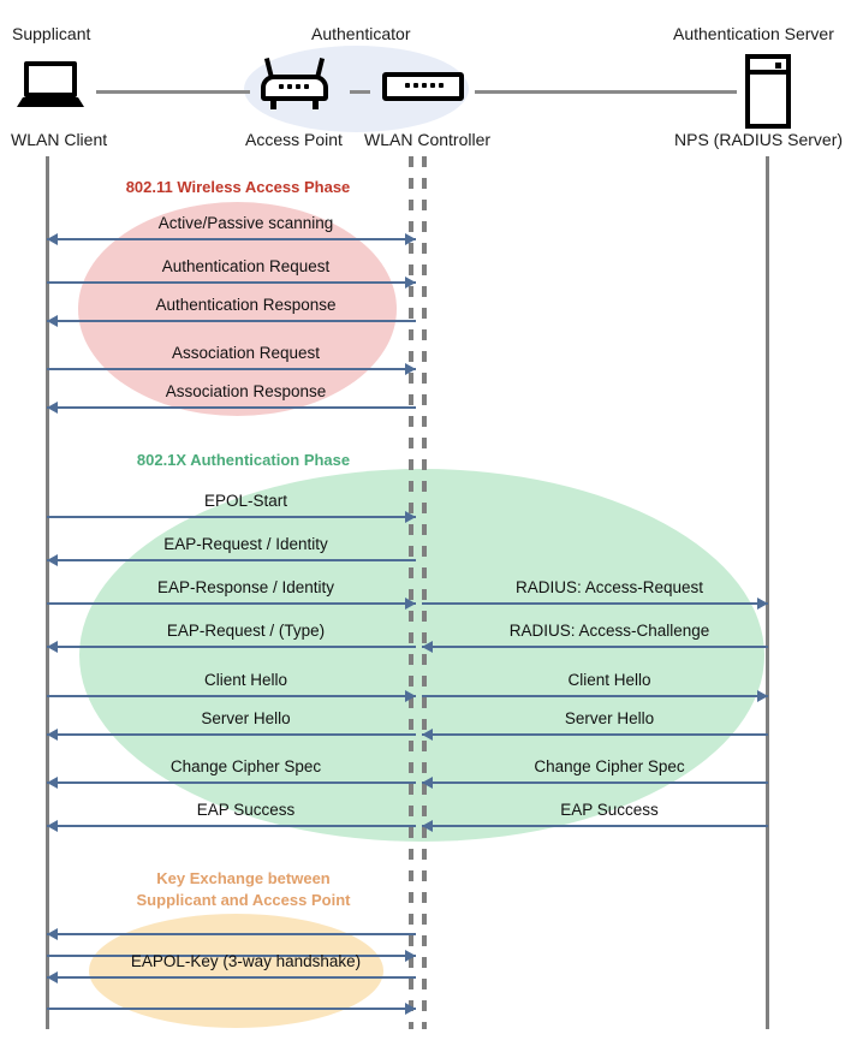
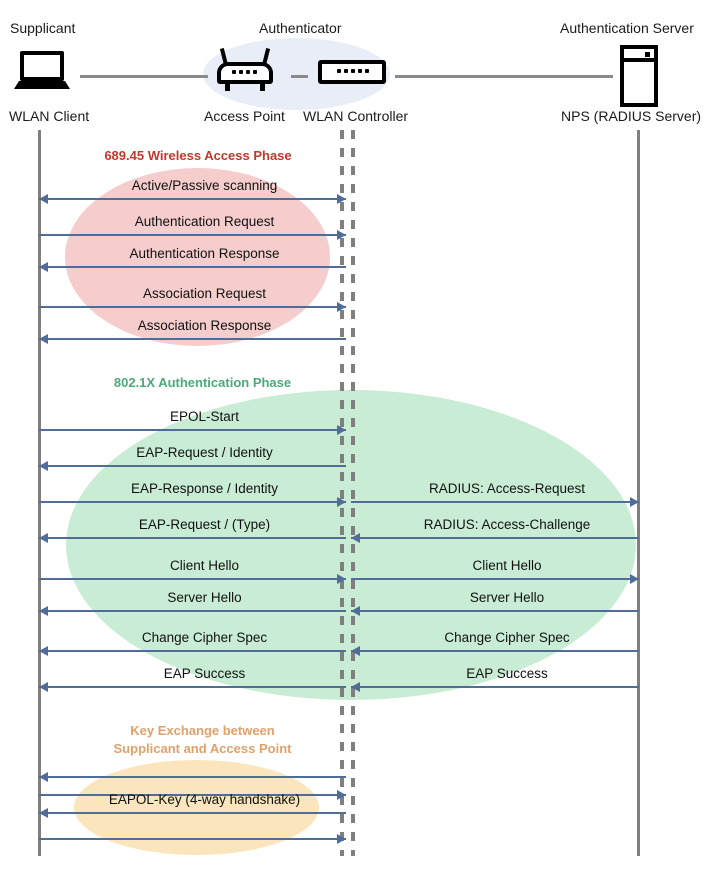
  Supplicant
  Authenticator
  Authentication Server
  WLAN Client
  Access Point
  WLAN Controller
  NPS (RADIUS Server)
- 802.11 Wireless Access Phase
+ 689.45 Wireless Access Phase
  802.1X Authentication Phase
  Key Exchange between
  Supplicant and Access Point
  Active/Passive scanning
  Authentication Request
  Authentication Response
  Association Request
  Association Response
  EPOL-Start
  EAP-Request / Identity
  EAP-Response / Identity
  EAP-Request / (Type)
  Client Hello
  Server Hello
  Change Cipher Spec
  EAP Success
- EAPOL-Key (3-way handshake)
+ EAPOL-Key (4-way handshake)
  RADIUS: Access-Request
  RADIUS: Access-Challenge
  Client Hello
  Server Hello
  Change Cipher Spec
  EAP Success
